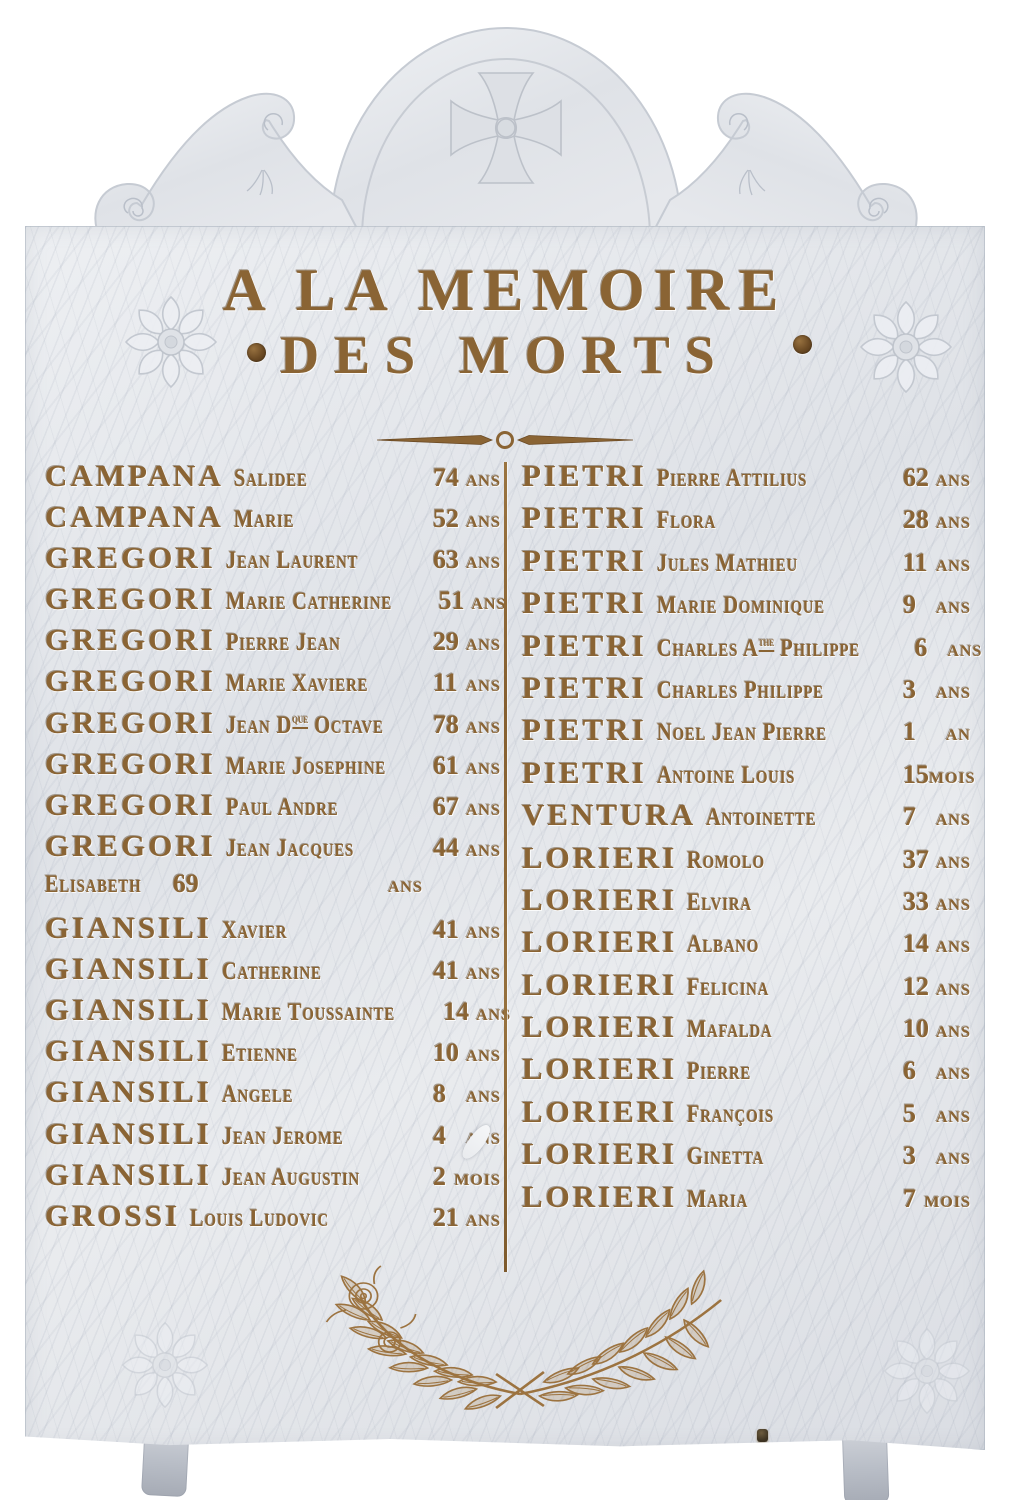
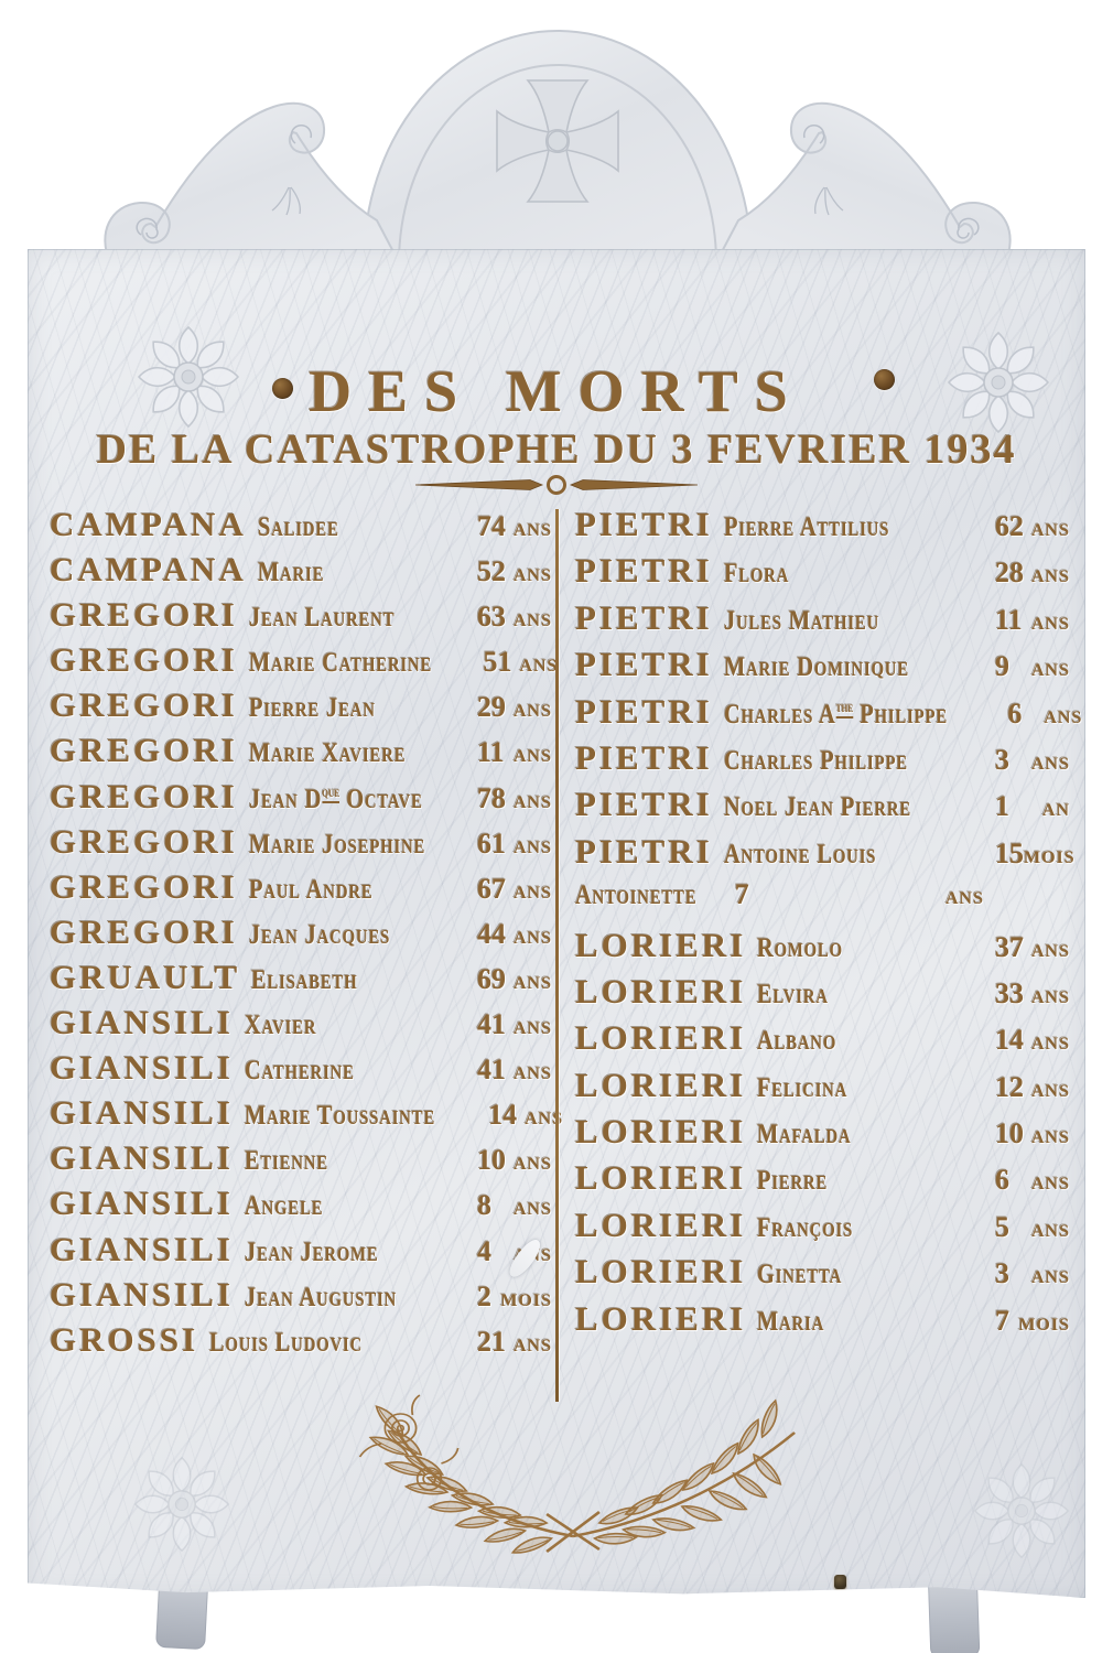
- A LA MEMOIRE
  DES MORTS
+ DE LA CATASTROPHE DU 3 FEVRIER 1934
  CAMPANA
  Salidee
  74
  ANS
  CAMPANA
  Marie
  52
  ANS
  GREGORI
  Jean Laurent
  63
  ANS
  GREGORI
  Marie Catherine
  51
  ANS
  GREGORI
  Pierre Jean
  29
  ANS
  GREGORI
  Marie Xaviere
  11
  ANS
  GREGORI
  Jean Dque Octave
  78
  ANS
  GREGORI
  Marie Josephine
  61
  ANS
  GREGORI
  Paul Andre
  67
  ANS
  GREGORI
  Jean Jacques
  44
  ANS
+ GRUAULT
  Elisabeth
  69
  ANS
  GIANSILI
  Xavier
  41
  ANS
  GIANSILI
  Catherine
  41
  ANS
  GIANSILI
  Marie Toussainte
  14
  GIANSILI
  Etienne
  10
  ANS
  GIANSILI
  Angele
  8
  ANS
  GIANSILI
  Jean Jerome
  4
  GIANSILI
  Jean Augustin
  2
  MOIS
  GROSSI
  Louis Ludovic
  21
  ANS
  PIETRI
  Pierre Attilius
  62
  ANS
  PIETRI
  Flora
  28
  ANS
  PIETRI
  Jules Mathieu
  11
  ANS
  PIETRI
  Marie Dominique
  9
  ANS
  PIETRI
  Charles Athe Philippe
  6
  ANS
  PIETRI
  Charles Philippe
  3
  ANS
  PIETRI
  Noel Jean Pierre
  1
  AN
  PIETRI
  Antoine Louis
  15
  MOIS
- VENTURA
  Antoinette
  7
  ANS
  LORIERI
  Romolo
  37
  ANS
  LORIERI
  Elvira
  33
  ANS
  LORIERI
  Albano
  14
  ANS
  LORIERI
  Felicina
  12
  ANS
  LORIERI
  Mafalda
  10
  ANS
  LORIERI
  Pierre
  6
  ANS
  LORIERI
  François
  5
  ANS
  LORIERI
  Ginetta
  3
  ANS
  LORIERI
  Maria
  7
  MOIS
